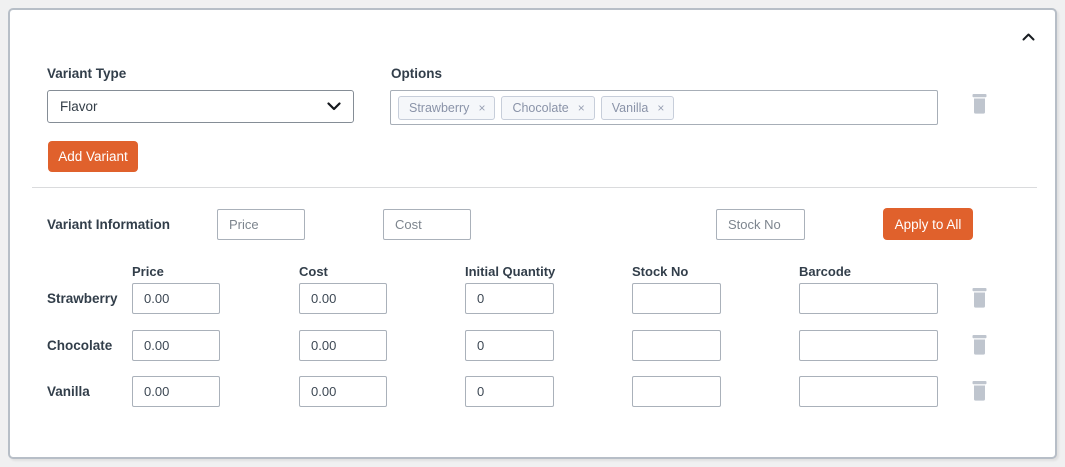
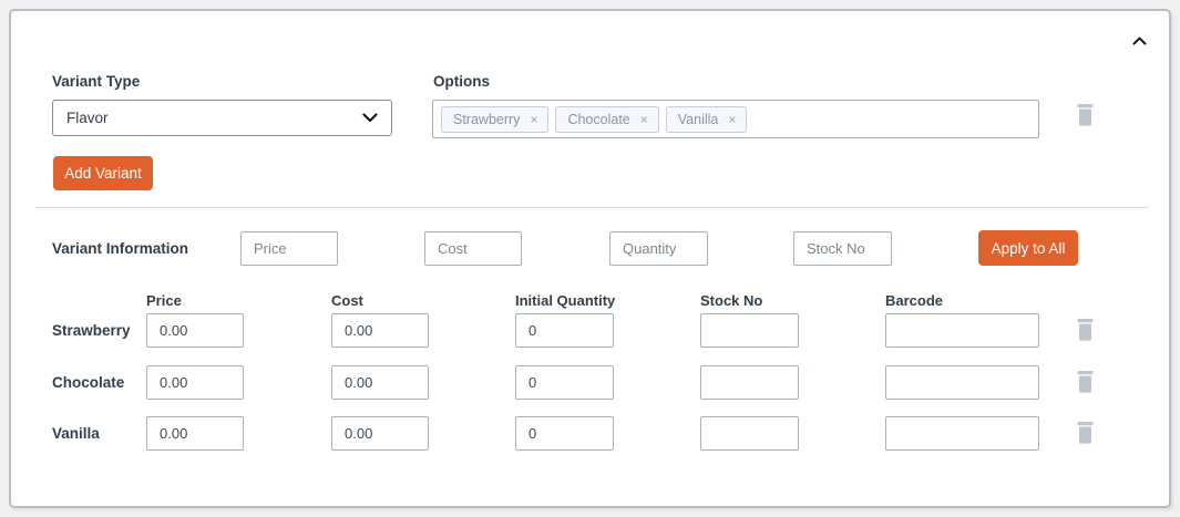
  Variant Type
  Flavor
  Options
  Strawberry
  ×
  Chocolate
  ×
  Vanilla
  ×
  Add Variant
  Variant Information
  Price
  Cost
+ Quantity
  Stock No
  Apply to All
  Price
  Cost
  Initial Quantity
  Stock No
  Barcode
  Strawberry
  0.00
  0.00
  0
  Chocolate
  0.00
  0.00
  0
  Vanilla
  0.00
  0.00
  0
